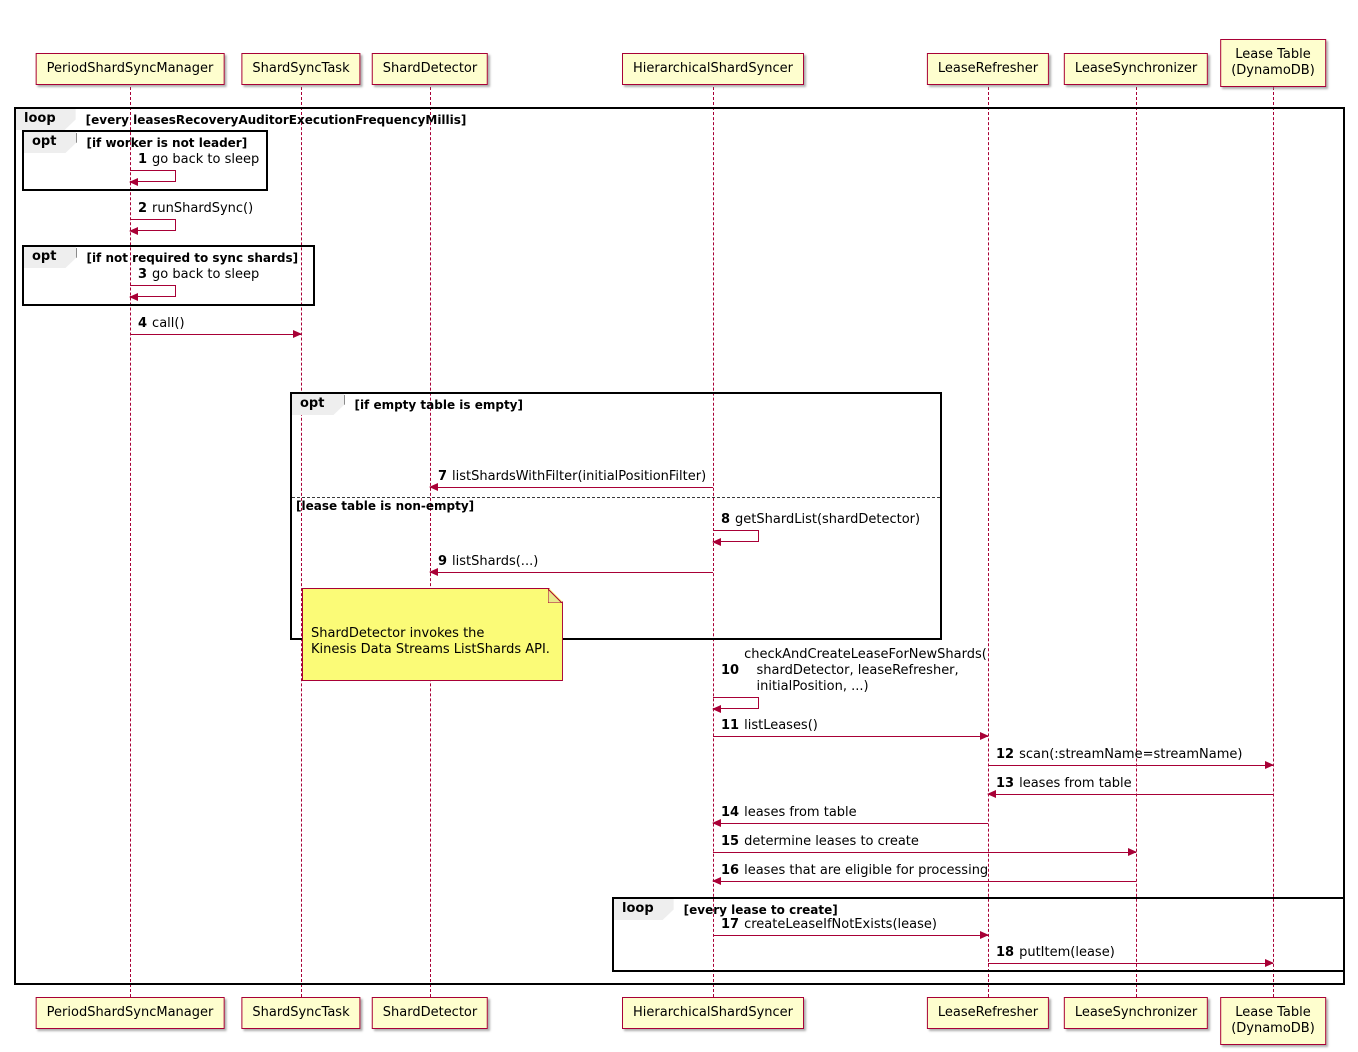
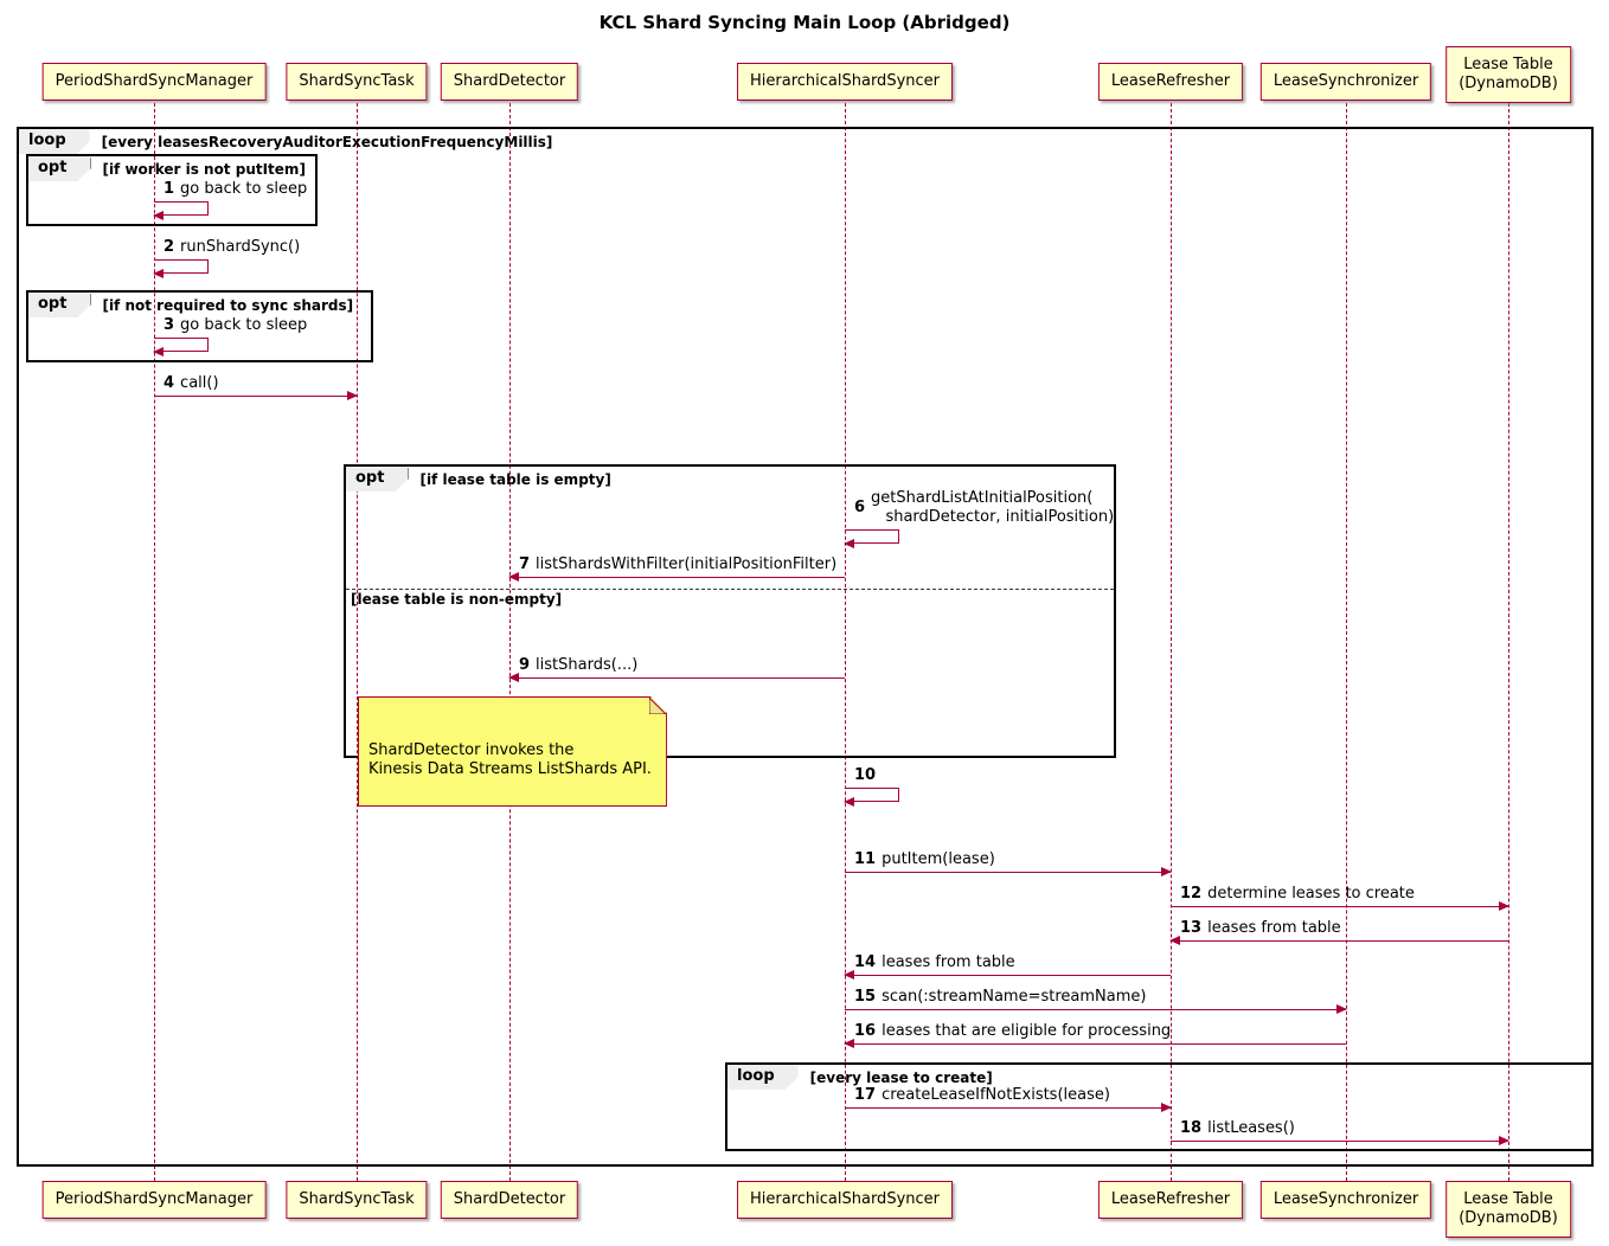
+ KCL Shard Syncing Main Loop (Abridged)
  loop
  [every leasesRecoveryAuditorExecutionFrequencyMillis]
  opt
- [if worker is not leader]
+ [if worker is not putItem]
  opt
  [if not required to sync shards]
  opt
- [if empty table is empty]
+ [if lease table is empty]
  [lease table is non-empty]
  loop
  [every lease to create]
  1
  go back to sleep
  2
  runShardSync()
  3
  go back to sleep
  4
  call()
+ 6
+ getShardListAtInitialPosition(
+ shardDetector, initialPosition)
  7
  listShardsWithFilter(initialPositionFilter)
- 8
- getShardList(shardDetector)
  9
  listShards(...)
  10
- checkAndCreateLeaseForNewShards(
- shardDetector, leaseRefresher,
- initialPosition, ...)
  11
- listLeases()
+ putItem(lease)
  12
- scan(:streamName=streamName)
+ determine leases to create
  13
  leases from table
  14
  leases from table
  15
- determine leases to create
+ scan(:streamName=streamName)
  16
  leases that are eligible for processing
  17
  createLeaseIfNotExists(lease)
  18
- putItem(lease)
+ listLeases()
  ShardDetector invokes the
  Kinesis Data Streams ListShards API.
  PeriodShardSyncManager
  ShardSyncTask
  ShardDetector
  HierarchicalShardSyncer
  LeaseRefresher
  LeaseSynchronizer
  Lease Table
  (DynamoDB)
  PeriodShardSyncManager
  ShardSyncTask
  ShardDetector
  HierarchicalShardSyncer
  LeaseRefresher
  LeaseSynchronizer
  Lease Table
  (DynamoDB)
